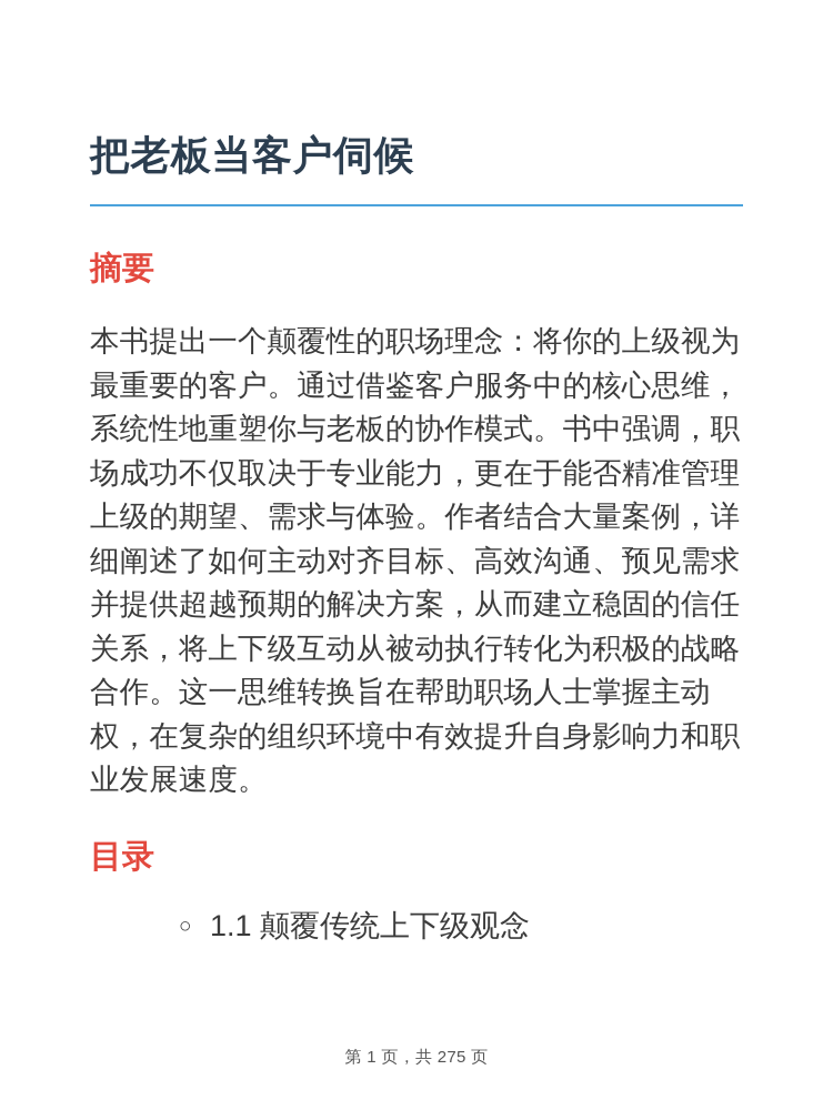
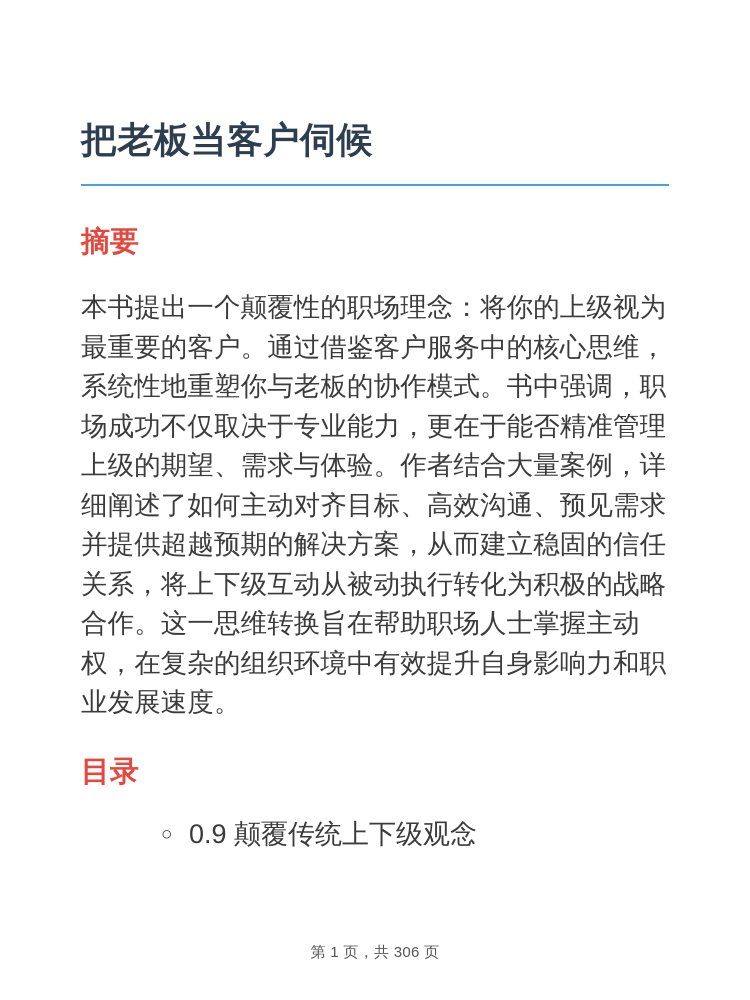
  把老板当客户伺候
  摘要
  本书提出一个颠覆性的职场理念：将你的上级视为
  最重要的客户。通过借鉴客户服务中的核心思维，
  系统性地重塑你与老板的协作模式。书中强调，职
  场成功不仅取决于专业能力，更在于能否精准管理
  上级的期望、需求与体验。作者结合大量案例，详
  细阐述了如何主动对齐目标、高效沟通、预见需求
  并提供超越预期的解决方案，从而建立稳固的信任
  关系，将上下级互动从被动执行转化为积极的战略
  合作。这一思维转换旨在帮助职场人士掌握主动
  权，在复杂的组织环境中有效提升自身影响力和职
  业发展速度。
  目录
  ○
- 1.1 颠覆传统上下级观念
+ 0.9 颠覆传统上下级观念
- 第 1 页，共 275 页
+ 第 1 页，共 306 页
